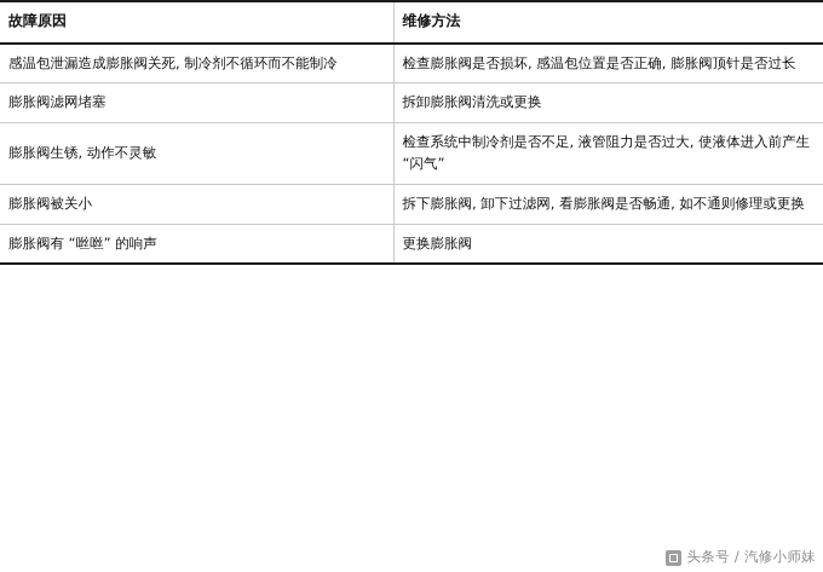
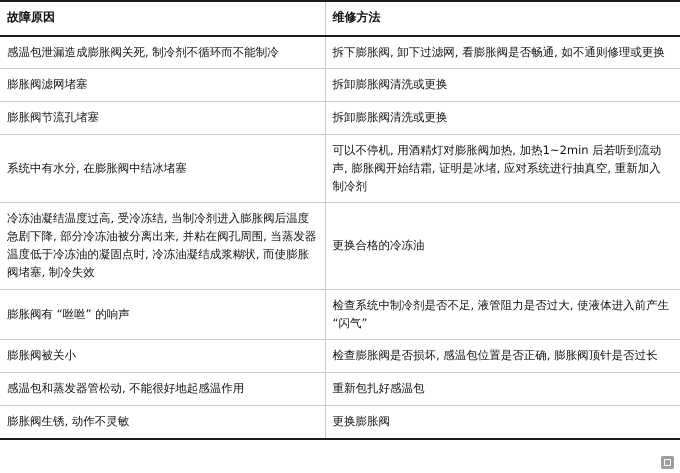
  故障原因	维修方法
- 感温包泄漏造成膨胀阀关死, 制冷剂不循环而不能制冷	检查膨胀阀是否损坏, 感温包位置是否正确, 膨胀阀顶针是否过长
+ 感温包泄漏造成膨胀阀关死, 制冷剂不循环而不能制冷	拆下膨胀阀, 卸下过滤网, 看膨胀阀是否畅通, 如不通则修理或更换
  膨胀阀滤网堵塞	拆卸膨胀阀清洗或更换
+ 膨胀阀节流孔堵塞	拆卸膨胀阀清洗或更换
+ 系统中有水分, 在膨胀阀中结冰堵塞	可以不停机, 用酒精灯对膨胀阀加热, 加热1~2min 后若听到流动声, 膨胀阀开始结霜, 证明是冰堵, 应对系统进行抽真空, 重新加入制冷剂
+ 冷冻油凝结温度过高, 受冷冻结, 当制冷剂进入膨胀阀后温度急剧下降, 部分冷冻油被分离出来, 并粘在阀孔周围, 当蒸发器温度低于冷冻油的凝固点时, 冷冻油凝结成浆糊状, 而使膨胀阀堵塞, 制冷失效	更换合格的冷冻油
- 膨胀阀生锈, 动作不灵敏	检查系统中制冷剂是否不足, 液管阻力是否过大, 使液体进入前产生 “闪气”
+ 膨胀阀有 “咝咝” 的响声	检查系统中制冷剂是否不足, 液管阻力是否过大, 使液体进入前产生 “闪气”
- 膨胀阀被关小	拆下膨胀阀, 卸下过滤网, 看膨胀阀是否畅通, 如不通则修理或更换
+ 膨胀阀被关小	检查膨胀阀是否损坏, 感温包位置是否正确, 膨胀阀顶针是否过长
+ 感温包和蒸发器管松动, 不能很好地起感温作用	重新包扎好感温包
- 膨胀阀有 “咝咝” 的响声	更换膨胀阀
+ 膨胀阀生锈, 动作不灵敏	更换膨胀阀
- 头条号 / 汽修小师妹
